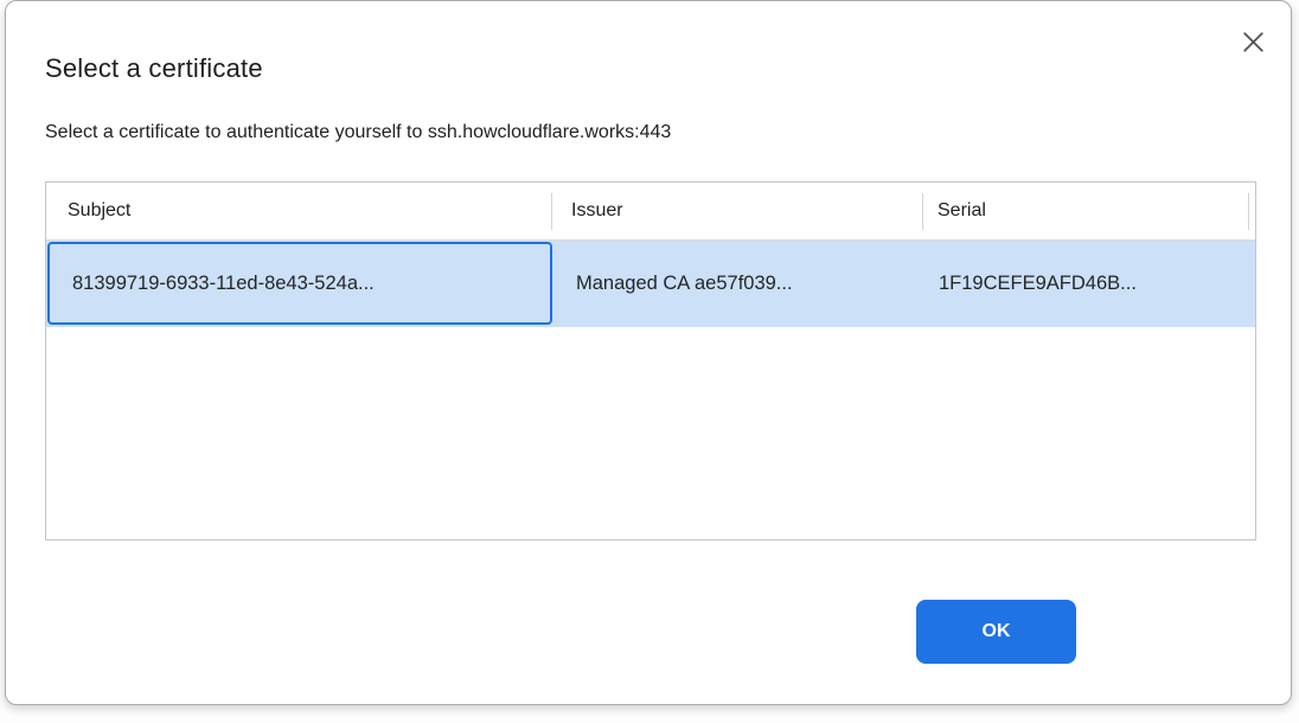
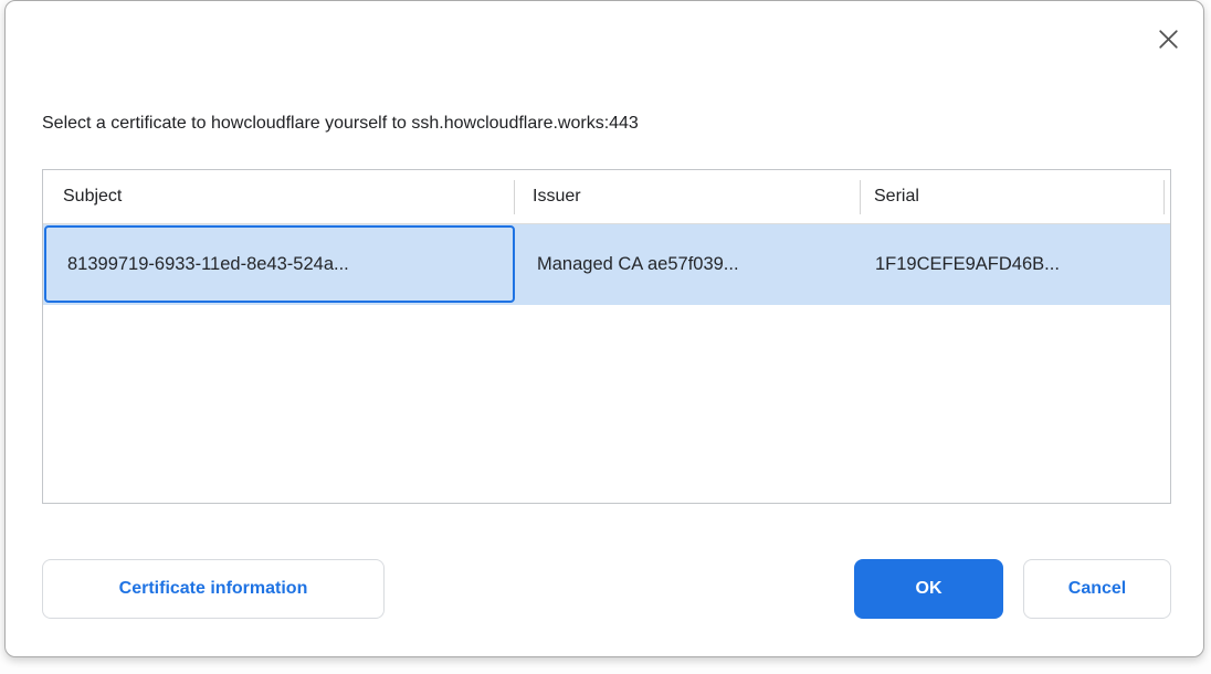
- Select a certificate
- Select a certificate to authenticate yourself to ssh.howcloudflare.works:443
+ Select a certificate to howcloudflare yourself to ssh.howcloudflare.works:443
  Subject
  Issuer
  Serial
  81399719-6933-11ed-8e43-524a...
  Managed CA ae57f039...
  1F19CEFE9AFD46B...
+ Certificate information
  OK
+ Cancel
